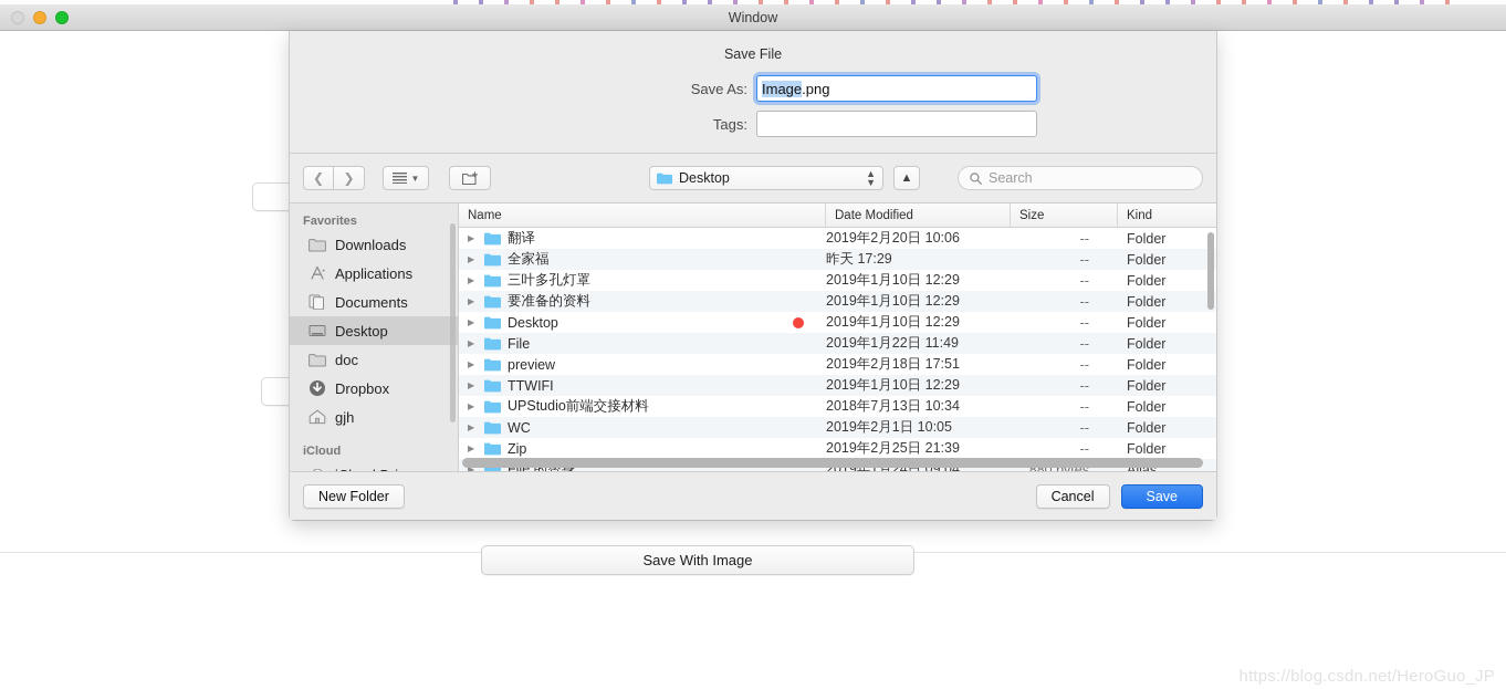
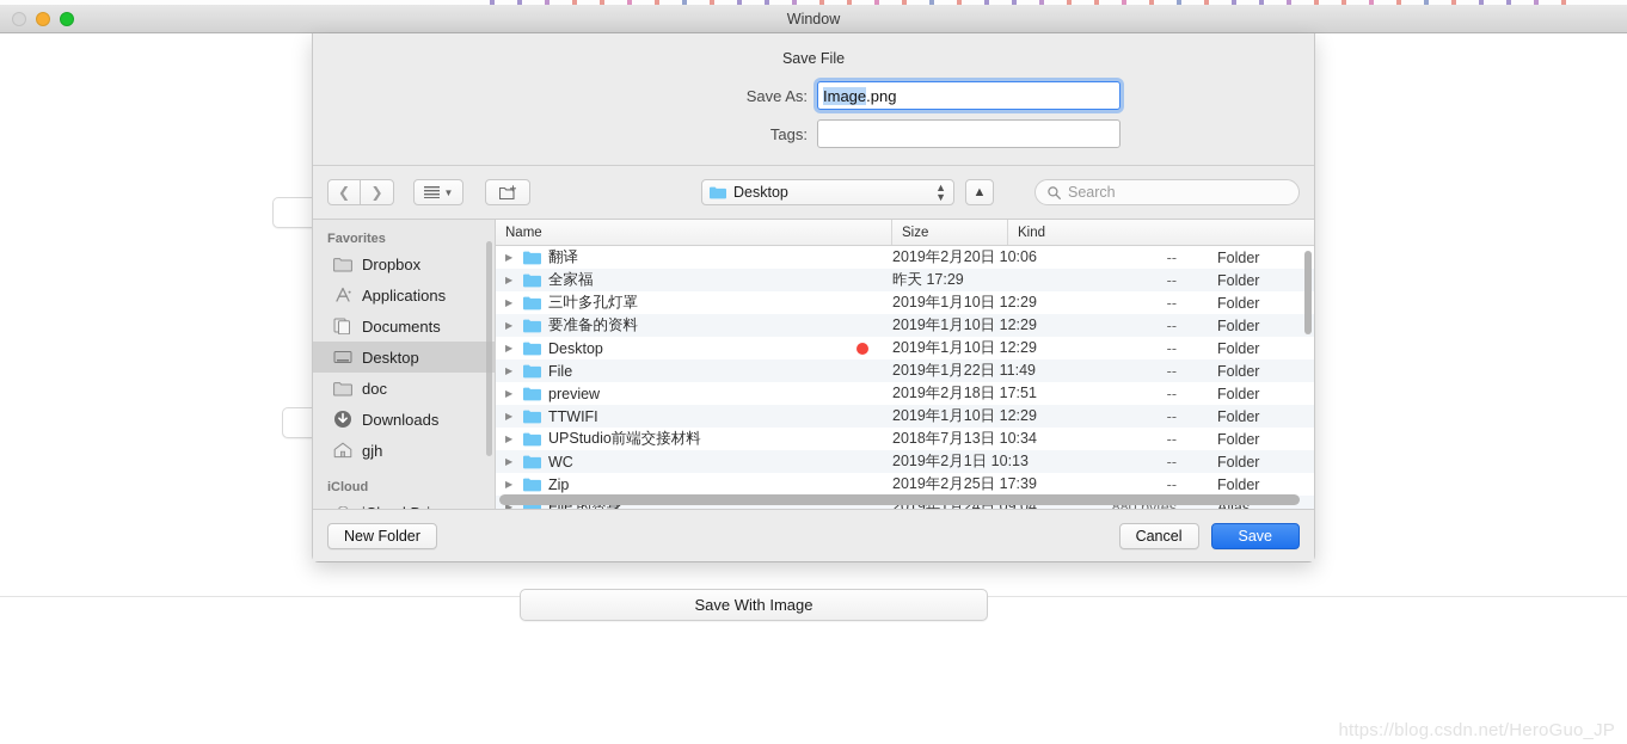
  Window
  Save With Image
  https://blog.csdn.net/HeroGuo_JP
  Save File
  Save As:
  Image
  .png
  Tags:
  ❮
  ❯
  ▼
  Desktop
  ▲
  ▼
  ▲
  Search
  Favorites
- Downloads
+ Dropbox
  Applications
  Documents
  Desktop
  doc
- Dropbox
+ Downloads
  gjh
  iCloud
  Name
- Date Modified
  Size
  Kind
  ▶
  翻译
  2019年2月20日 10:06
  --
  Folder
  ▶
  全家福
  昨天 17:29
  --
  Folder
  ▶
  三叶多孔灯罩
  2019年1月10日 12:29
  --
  Folder
  ▶
  要准备的资料
  2019年1月10日 12:29
  --
  Folder
  ▶
  Desktop
  2019年1月10日 12:29
  --
  Folder
  ▶
  File
  2019年1月22日 11:49
  --
  Folder
  ▶
  preview
  2019年2月18日 17:51
  --
  Folder
  ▶
  TTWIFI
  2019年1月10日 12:29
  --
  Folder
  ▶
  UPStudio前端交接材料
  2018年7月13日 10:34
  --
  Folder
  ▶
  WC
- 2019年2月1日 10:05
+ 2019年2月1日 10:13
  --
  Folder
  ▶
  Zip
- 2019年2月25日 21:39
+ 2019年2月25日 17:39
  --
  Folder
  ▶
  File 的替身
  2019年1月24日 09:04
  880 bytes
  Alias
  New Folder
  Cancel
  Save
